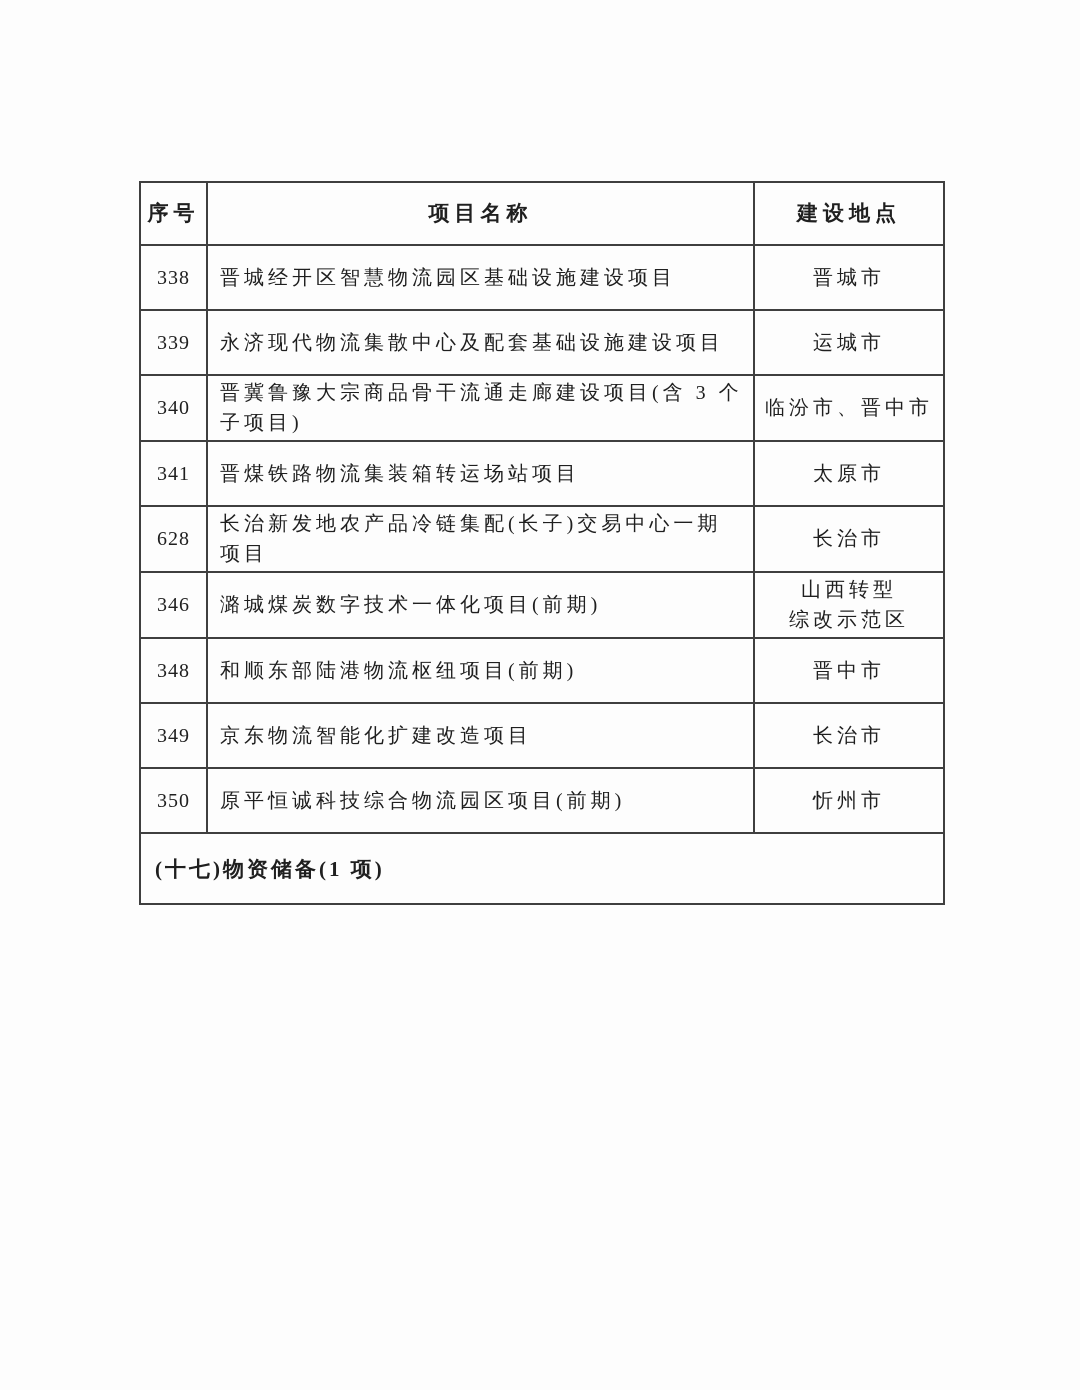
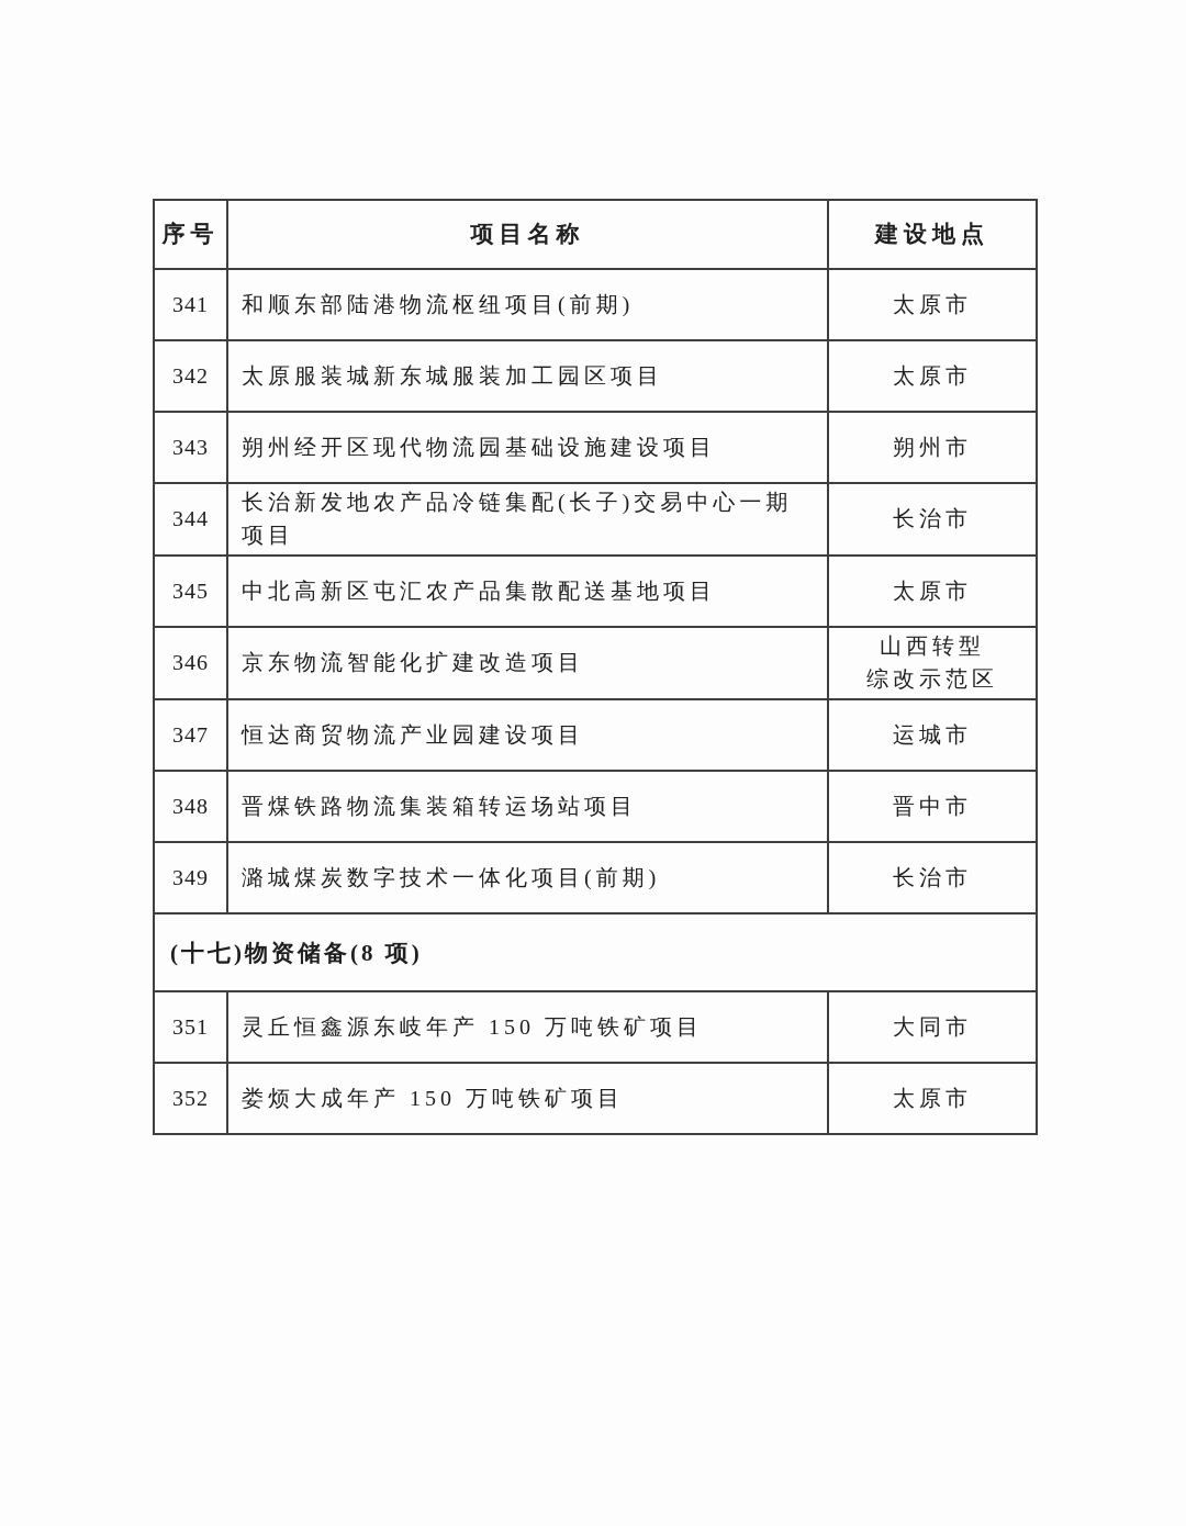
  序号	项目名称	建设地点
- 338	晋城经开区智慧物流园区基础设施建设项目	晋城市
- 339	永济现代物流集散中心及配套基础设施建设项目	运城市
- 340	晋冀鲁豫大宗商品骨干流通走廊建设项目(含 3 个子项目)	临汾市、晋中市
- 341	晋煤铁路物流集装箱转运场站项目	太原市
+ 341	和顺东部陆港物流枢纽项目(前期)	太原市
+ 342	太原服装城新东城服装加工园区项目	太原市
+ 343	朔州经开区现代物流园基础设施建设项目	朔州市
- 628	长治新发地农产品冷链集配(长子)交易中心一期项目	长治市
+ 344	长治新发地农产品冷链集配(长子)交易中心一期项目	长治市
+ 345	中北高新区屯汇农产品集散配送基地项目	太原市
- 346	潞城煤炭数字技术一体化项目(前期)	山西转型 综改示范区
+ 346	京东物流智能化扩建改造项目	山西转型 综改示范区
+ 347	恒达商贸物流产业园建设项目	运城市
- 348	和顺东部陆港物流枢纽项目(前期)	晋中市
+ 348	晋煤铁路物流集装箱转运场站项目	晋中市
- 349	京东物流智能化扩建改造项目	长治市
+ 349	潞城煤炭数字技术一体化项目(前期)	长治市
- 350	原平恒诚科技综合物流园区项目(前期)	忻州市
- (十七)物资储备(1 项)
+ (十七)物资储备(8 项)
+ 351	灵丘恒鑫源东岐年产 150 万吨铁矿项目	大同市
+ 352	娄烦大成年产 150 万吨铁矿项目	太原市
